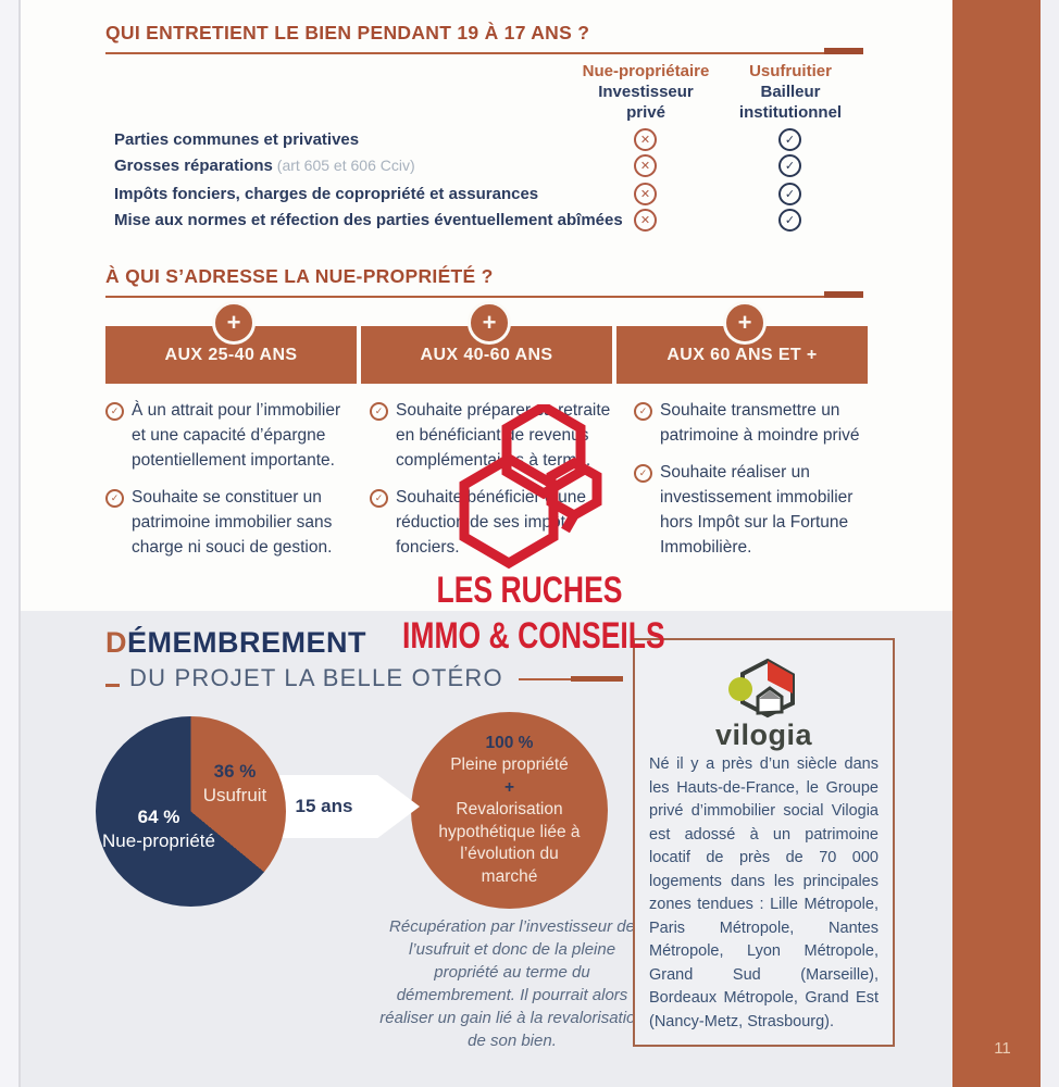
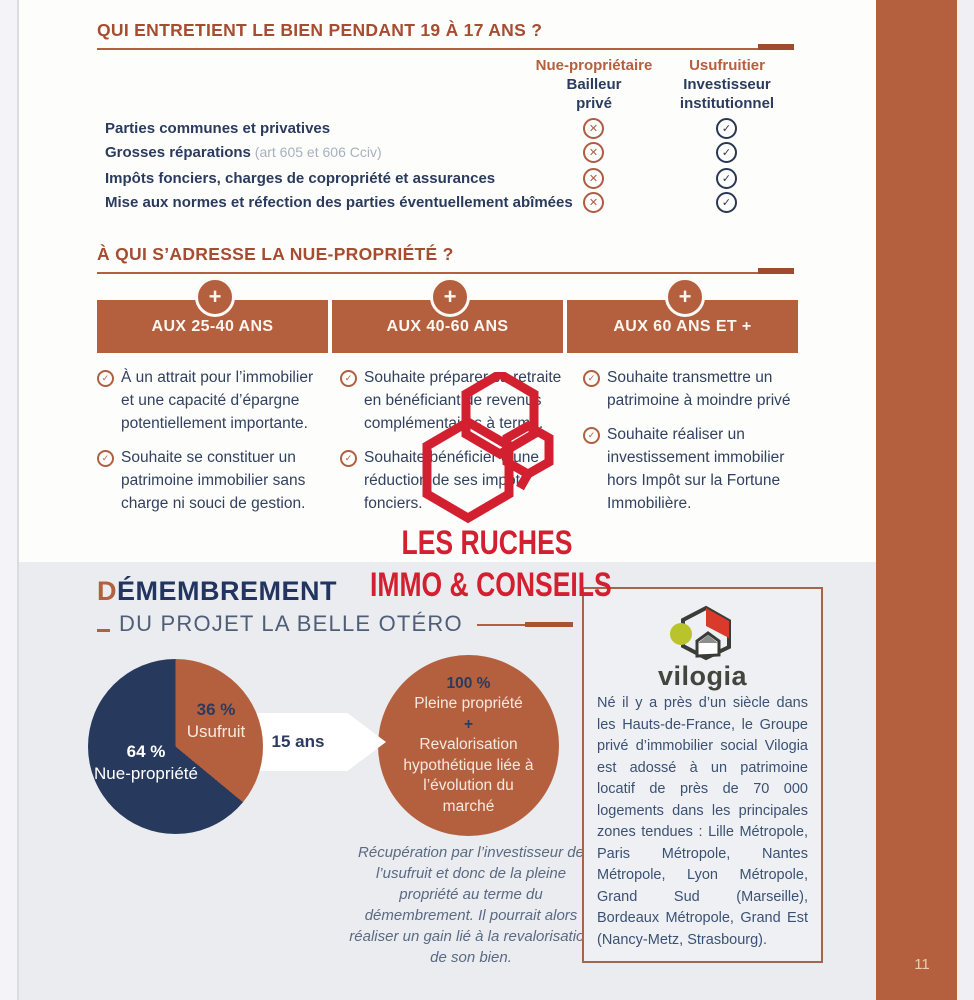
  QUI ENTRETIENT LE BIEN PENDANT 19 À 17 ANS ?
  Nue-propriétaire
- Investisseur
+ Bailleur
  privé
  Usufruitier
- Bailleur
+ Investisseur
  institutionnel
  Parties communes et privatives
  ✕
  ✓
  Grosses réparations (art 605 et 606 Cciv)
  ✕
  ✓
  Impôts fonciers, charges de copropriété et assurances
  ✕
  ✓
  Mise aux normes et réfection des parties éventuellement abîmées
  ✕
  ✓
  À QUI S’ADRESSE LA NUE-PROPRIÉTÉ ?
  +
  +
  +
  AUX 25-40 ANS
  AUX 40-60 ANS
  AUX 60 ANS ET +
  ✓
  À un attrait pour l’immobilier et une capacité d’épargne potentiellement importante.
  ✓
  Souhaite se constituer un patrimoine immobilier sans charge ni souci de gestion.
  ✓
  Souhaite prépare retraite en bénéficiante revenu complémenta à ter.
  ✓
  Souhaite bénéficierune réductio de ses impt fonciers.
  ✓
  Souhaite transmettre un patrimoine à moindre privé
  ✓
  Souhaite réaliser un investissement immobilier hors Impôt sur la Fortune Immobilière.
  LES RUCHES
  IMMO & CONSEILS
  DÉMEMBREMENT
  DU PROJET LA BELLE OTÉRO
  36 %
  Usufruit
  64 %
  Nue-propriété
  15 ans
  100 %
  Pleine propriété
  +
  Revalorisation hypothétique liée à l’évolution du marché
  Récupération par l’investisseur de l’usufruit et donc de la pleine propriété au terme du démembrement. Il pourrait alors réaliser un gain lié à la revalorisatio de son bien.
  vilogia
  Né il y a près d’un siècle dans les Hauts-de-France, le Groupe privé d’immobilier social Vilogia est adossé à un patrimoine locatif de près de 70 000 logements dans les principales zones tendues : Lille Métropole, Paris Métropole, Nantes Métropole, Lyon Métropole, Grand Sud (Marseille), Bordeaux Métropole, Grand Est (Nancy-Metz, Strasbourg).
  11
